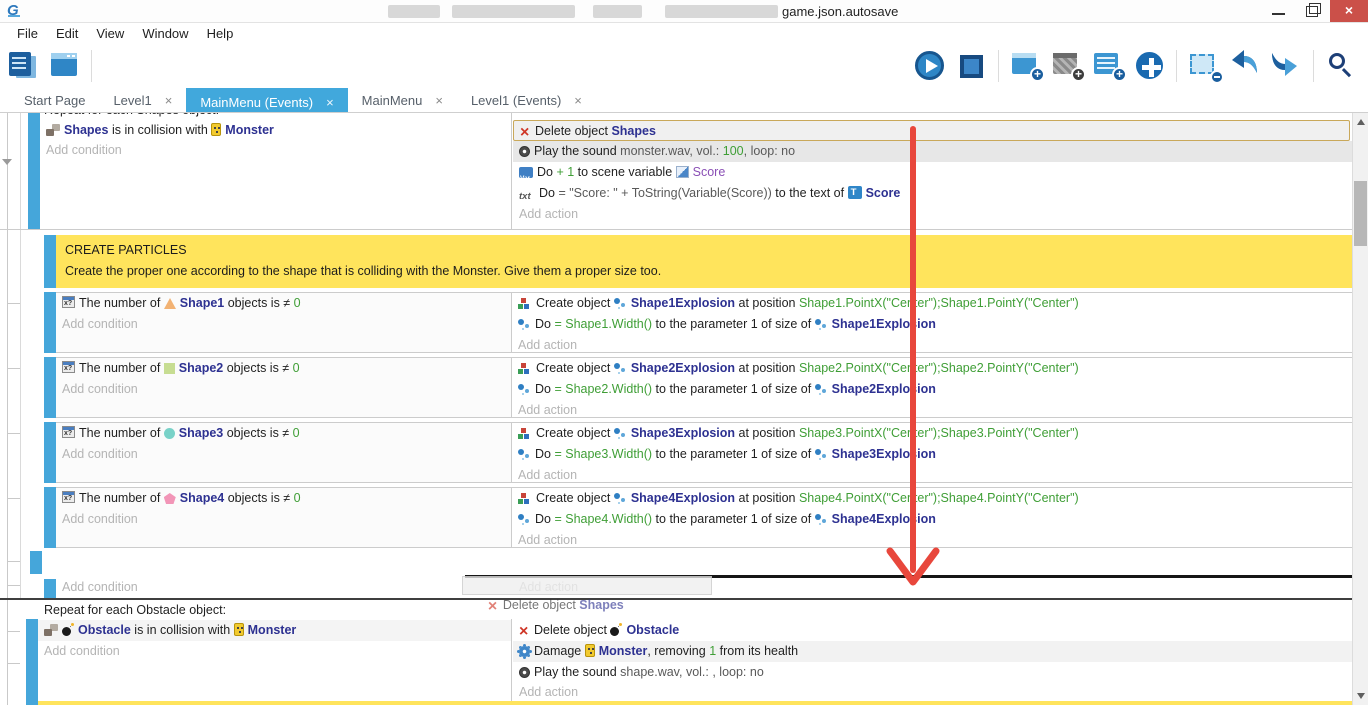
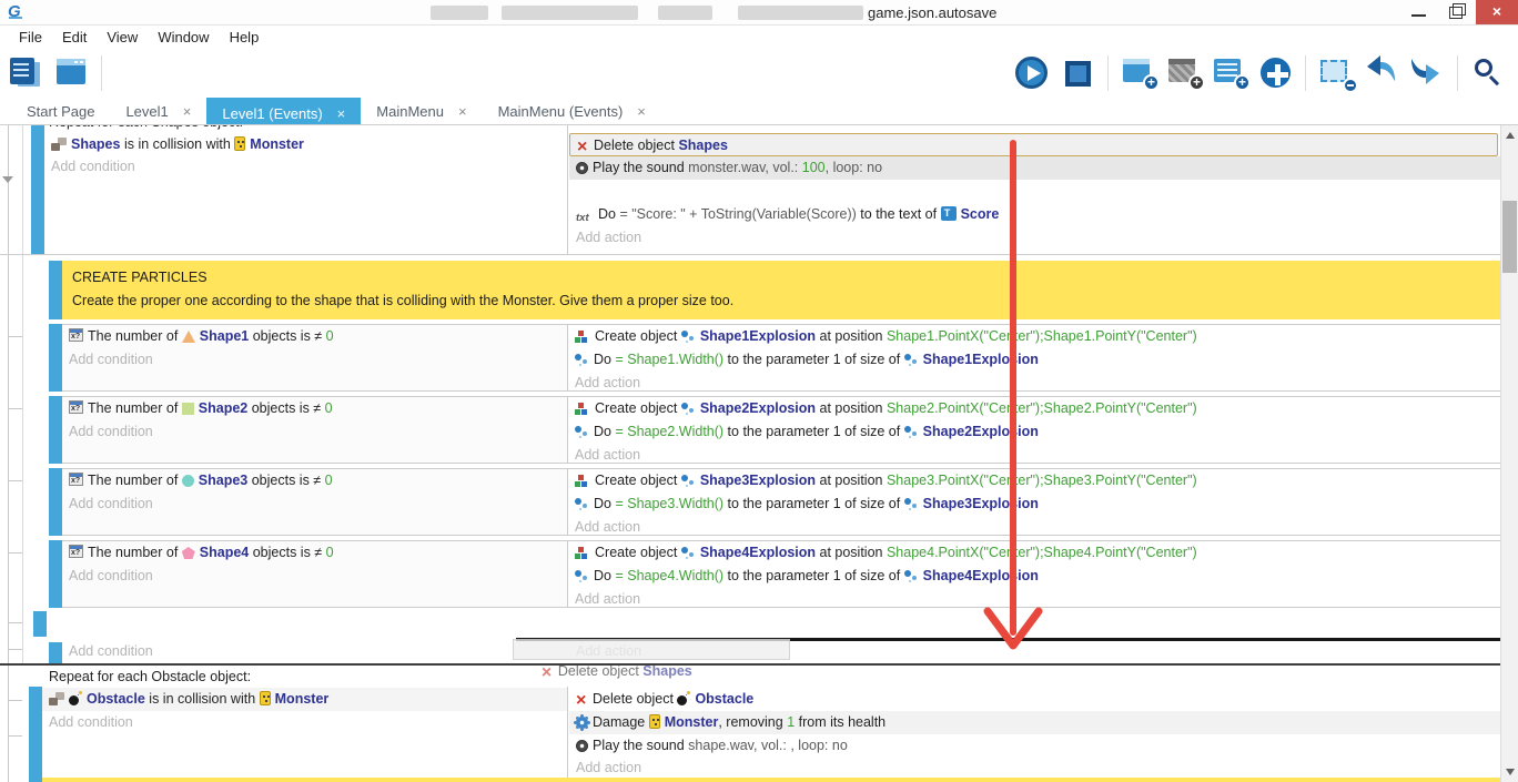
  G
  game.json.autosave
  ×
  File
  Edit
  View
  Window
  Help
  +
  +
  +
  Start Page
  Level1
  ×
- MainMenu (Events)
+ Level1 (Events)
  ×
  MainMenu
  ×
- Level1 (Events)
+ MainMenu (Events)
  ×
  Shapes is in collision with Monster
  Add condition
  Delete object Shapes
  Play the sound monster.wav, vol.: 100, loop: no
- Do + 1 to scene variable Score
  Do = "Score: " + ToString(Variable(Score)) to the text of Score
  Add action
  CREATE PARTICLES
  Create the proper one according to the shape that is colliding with the Monster. Give them a proper size too.
  The number of Shape1 objects is ≠ 0
  Add condition
  Create object Shape1Explosion at position Shape1.PointX("Ceer");Shape1.PointY("Center")
  Do = Shape1.Width() to the parameter 1 of size of Shape1Exploion
  Add action
  The number of Shape2 objects is ≠ 0
  Add condition
  Create object Shape2Explosion at position Shape2.PointX("Ceer");Shape2.PointY("Center")
  Do = Shape2.Width() to the parameter 1 of size of Shape2Exploion
  Add action
  The number of Shape3 objects is ≠ 0
  Add condition
  Create object Shape3Explosion at position Shape3.PointX("Ceer");Shape3.PointY("Center")
  Do = Shape3.Width() to the parameter 1 of size of Shape3Exploion
  Add action
  The number of Shape4 objects is ≠ 0
  Add condition
  Create object Shape4Explosion at position Shape4.PointX("Ceer");Shape4.PointY("Center")
  Do = Shape4.Width() to the parameter 1 of size of Shape4Exploion
  Add action
  Add condition
  Add action
  Delete object Shapes
  Repeat for each Obstacle object:
  Obstacle is in collision with Monster
  Add condition
  Delete object Obstacle
  Damage Monster, removing 1 from its health
  Play the sound shape.wav, vol.: , loop: no
  Add action
